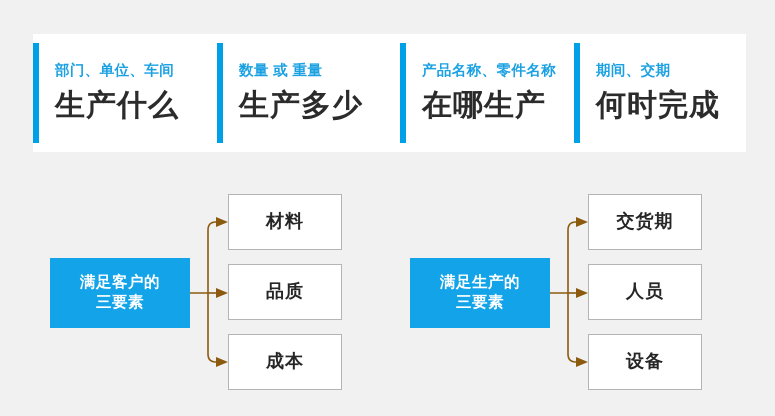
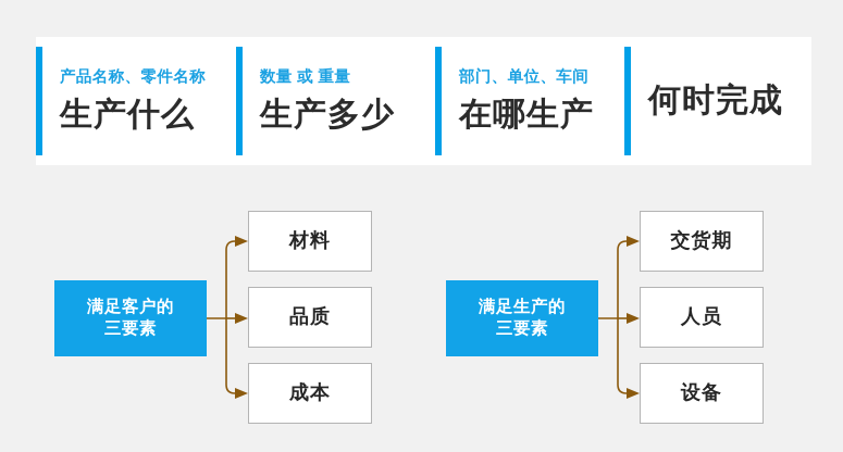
- 部门、单位、车间
+ 产品名称、零件名称
  生产什么
  数量 或 重量
  生产多少
- 产品名称、零件名称
+ 部门、单位、车间
  在哪生产
- 期间、交期
  何时完成
  满足客户的
  三要素
  材料
  品质
  成本
  满足生产的
  三要素
  交货期
  人员
  设备
